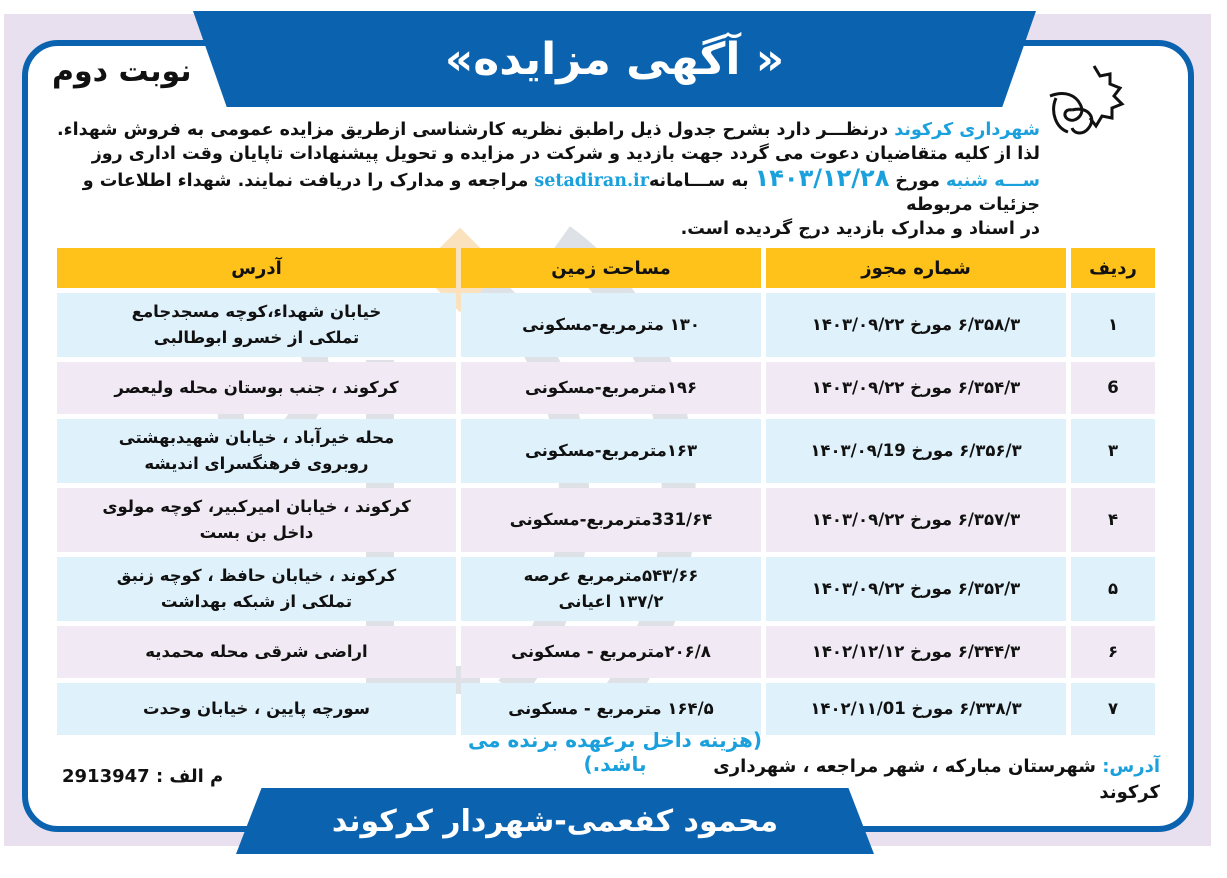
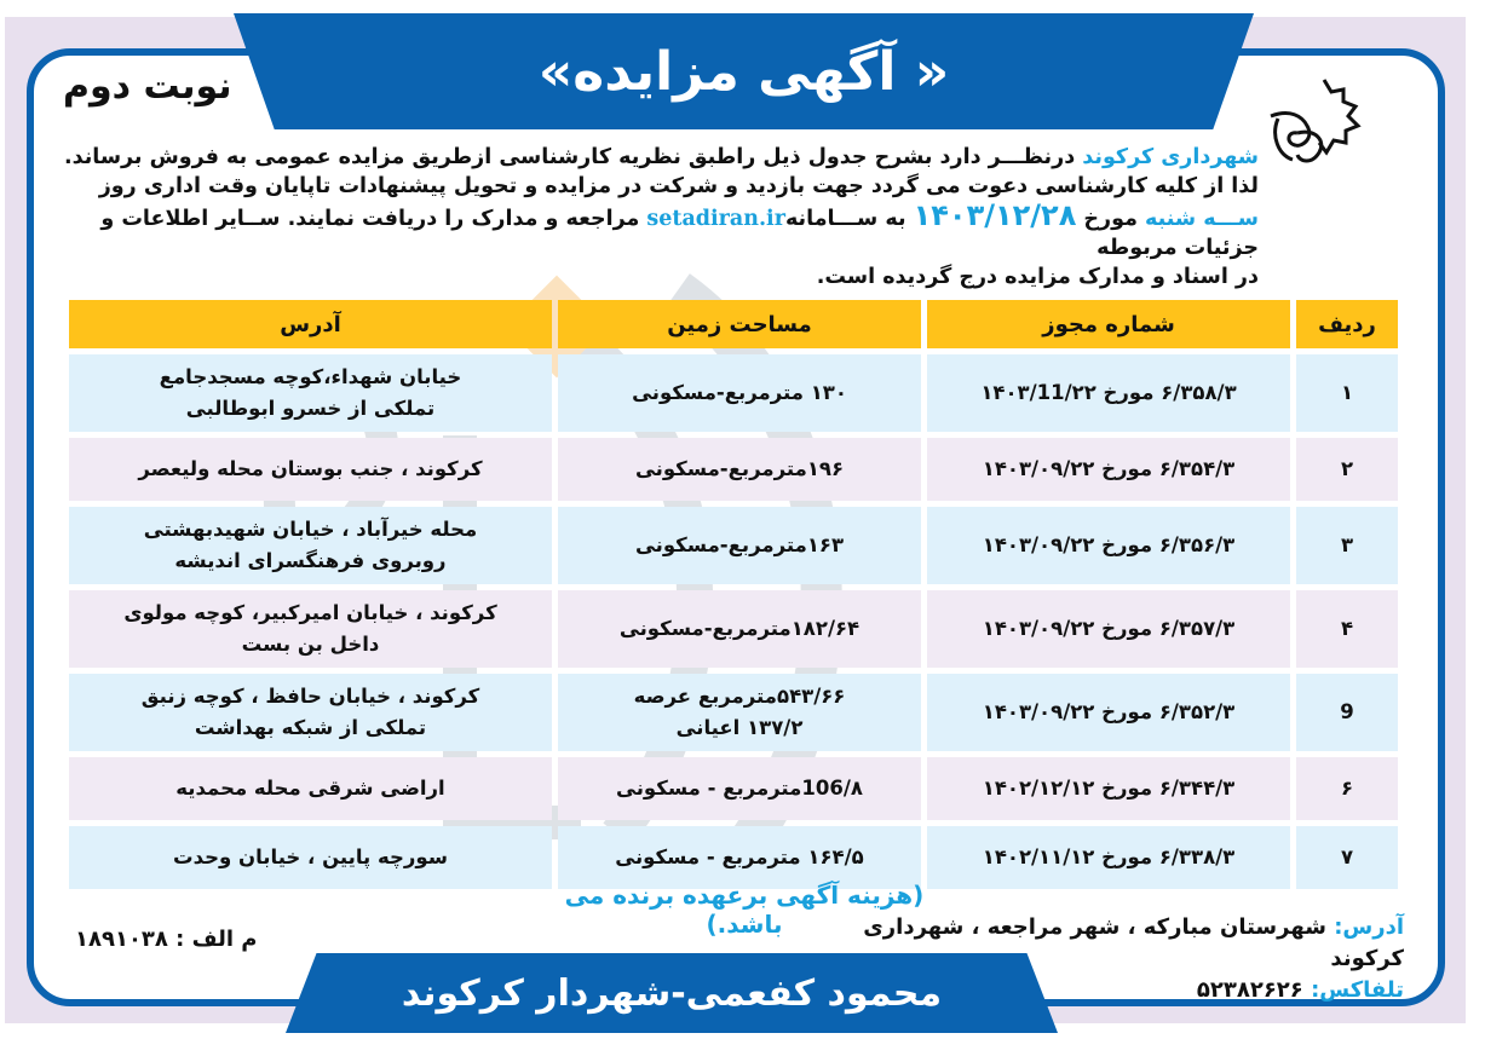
  «آگهی مزایده »
  نوبت دوم
- شهرداری کرکوند درنظـــر دارد بشرح جدول ذیل راطبق نظریه کارشناسی ازطریق مزایده عمومی به فروش شهداء.
+ شهرداری کرکوند درنظـــر دارد بشرح جدول ذیل راطبق نظریه کارشناسی ازطریق مزایده عمومی به فروش برساند.
- لذا از کلیه متقاضیان دعوت می گردد جهت بازدید و شرکت در مزایده و تحویل پیشنهادات تاپایان وقت اداری روز
+ لذا از کلیه کارشناسی دعوت می گردد جهت بازدید و شرکت در مزایده و تحویل پیشنهادات تاپایان وقت اداری روز
- ســـه شنبه مورخ ۱۴۰۳/۱۲/۲۸ به ســـامانهsetadiran.ir مراجعه و مدارک را دریافت نمایند. شهداء اطلاعات و جزئیات مربوطه
+ ســـه شنبه مورخ ۱۴۰۳/۱۲/۲۸ به ســـامانهsetadiran.ir مراجعه و مدارک را دریافت نمایند. ســایر اطلاعات و جزئیات مربوطه
- در اسناد و مدارک بازدید درج گردیده است.
+ در اسناد و مدارک مزایده درج گردیده است.
  ردیف	شماره مجوز	مساحت زمین	آدرس
- ۱	۶/۳۵۸/۳ مورخ ۱۴۰۳/۰۹/۲۲	۱۳۰ مترمربع-مسکونی	خیابان شهداء،کوچه مسجدجامعتملکی از خسرو ابوطالبی
+ ۱	۶/۳۵۸/۳ مورخ ۱۴۰۳/11/۲۲	۱۳۰ مترمربع-مسکونی	خیابان شهداء،کوچه مسجدجامعتملکی از خسرو ابوطالبی
- 6	۶/۳۵۴/۳ مورخ ۱۴۰۳/۰۹/۲۲	۱۹۶مترمربع-مسکونی	کرکوند ، جنب بوستان محله ولیعصر
+ ۲	۶/۳۵۴/۳ مورخ ۱۴۰۳/۰۹/۲۲	۱۹۶مترمربع-مسکونی	کرکوند ، جنب بوستان محله ولیعصر
- ۳	۶/۳۵۶/۳ مورخ ۱۴۰۳/۰۹/19	۱۶۳مترمربع-مسکونی	محله خیرآباد ، خیابان شهیدبهشتیروبروی فرهنگسرای اندیشه
+ ۳	۶/۳۵۶/۳ مورخ ۱۴۰۳/۰۹/۲۲	۱۶۳مترمربع-مسکونی	محله خیرآباد ، خیابان شهیدبهشتیروبروی فرهنگسرای اندیشه
- ۴	۶/۳۵۷/۳ مورخ ۱۴۰۳/۰۹/۲۲	331/۶۴مترمربع-مسکونی	کرکوند ، خیابان امیرکبیر، کوچه مولویداخل بن بست
+ ۴	۶/۳۵۷/۳ مورخ ۱۴۰۳/۰۹/۲۲	۱۸۲/۶۴مترمربع-مسکونی	کرکوند ، خیابان امیرکبیر، کوچه مولویداخل بن بست
- ۵	۶/۳۵۲/۳ مورخ ۱۴۰۳/۰۹/۲۲	۵۴۳/۶۶مترمربع عرصه۱۳۷/۲ اعیانی	کرکوند ، خیابان حافظ ، کوچه زنبقتملکی از شبکه بهداشت
+ 9	۶/۳۵۲/۳ مورخ ۱۴۰۳/۰۹/۲۲	۵۴۳/۶۶مترمربع عرصه۱۳۷/۲ اعیانی	کرکوند ، خیابان حافظ ، کوچه زنبقتملکی از شبکه بهداشت
- ۶	۶/۳۴۴/۳ مورخ ۱۴۰۲/۱۲/۱۲	۲۰۶/۸مترمربع - مسکونی	اراضی شرقی محله محمدیه
+ ۶	۶/۳۴۴/۳ مورخ ۱۴۰۲/۱۲/۱۲	106/۸مترمربع - مسکونی	اراضی شرقی محله محمدیه
- ۷	۶/۳۳۸/۳ مورخ ۱۴۰۲/۱۱/01	۱۶۴/۵ مترمربع - مسکونی	سورچه پایین ، خیابان وحدت
+ ۷	۶/۳۳۸/۳ مورخ ۱۴۰۲/۱۱/۱۲	۱۶۴/۵ مترمربع - مسکونی	سورچه پایین ، خیابان وحدت
- (هزینه داخل برعهده برنده می باشد.)
+ (هزینه آگهی برعهده برنده می باشد.)
  آدرس: شهرستان مبارکه ، شهر مراجعه ، شهرداری کرکوند
+ تلفاکس: ۵۲۳۸۲۶۲۶
- م الف : 2913947
+ م الف : ۱۸۹۱۰۳۸
  محمود کفعمی-شهردار کرکوند
